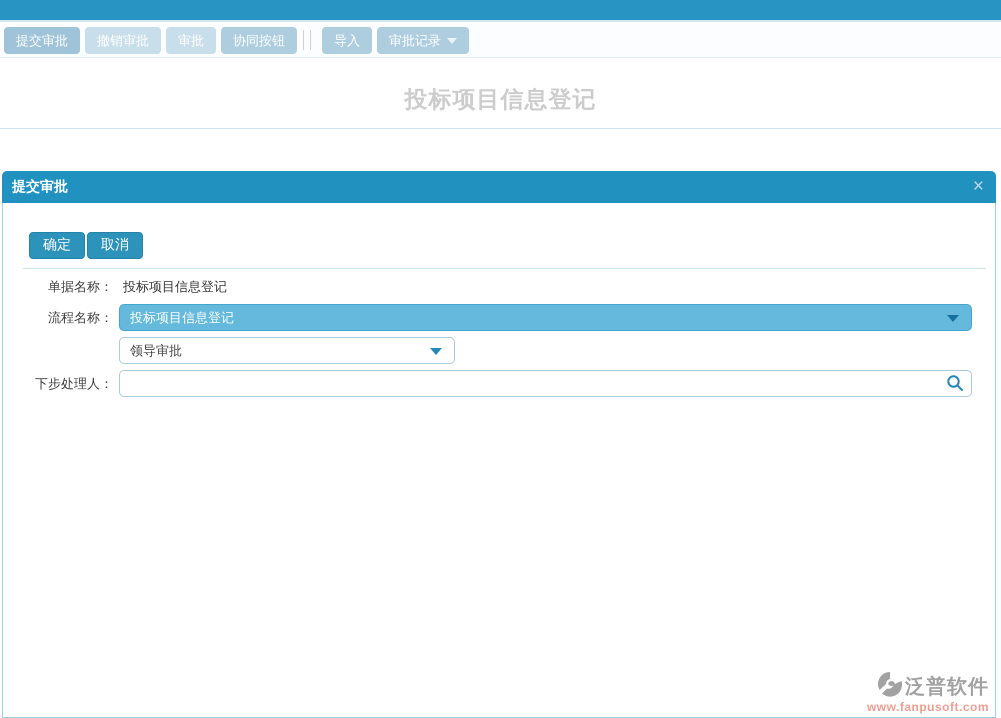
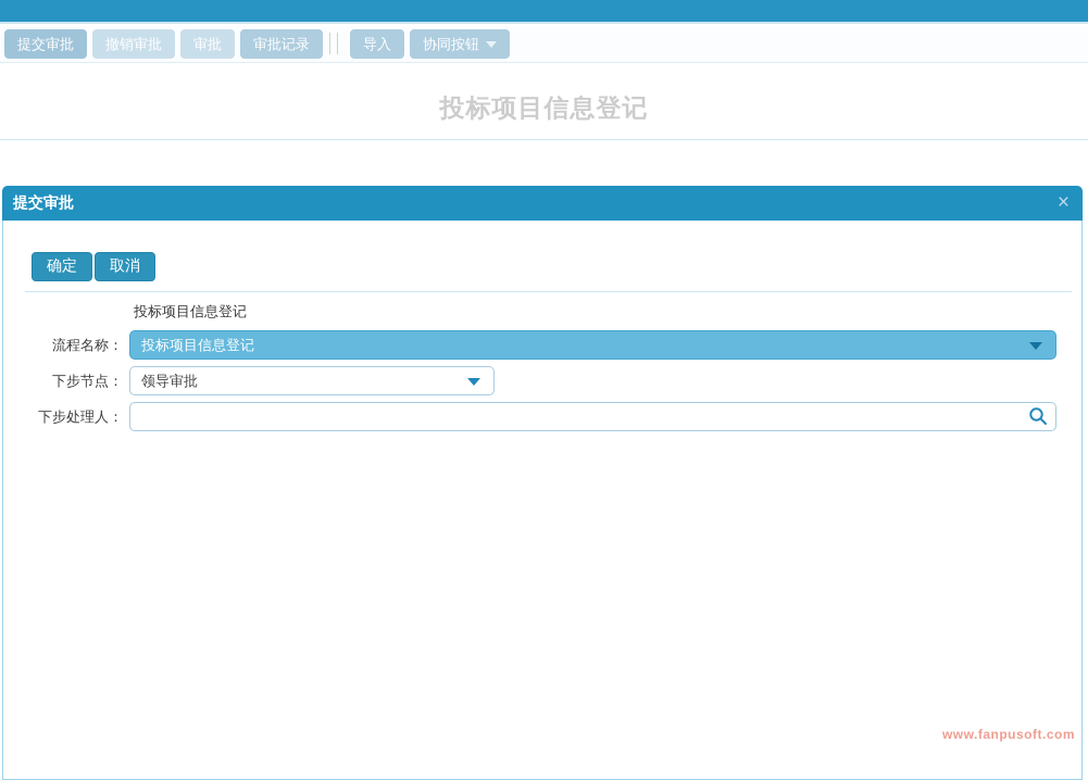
  提交审批
  撤销审批
  审批
- 协同按钮
+ 审批记录
  导入
- 审批记录
+ 协同按钮
  投标项目信息登记
  提交审批
  ×
  确定
  取消
- 单据名称：
  投标项目信息登记
  流程名称：
  投标项目信息登记
+ 下步节点：
  领导审批
  下步处理人：
- 泛普软件
  www.fanpusoft.com
